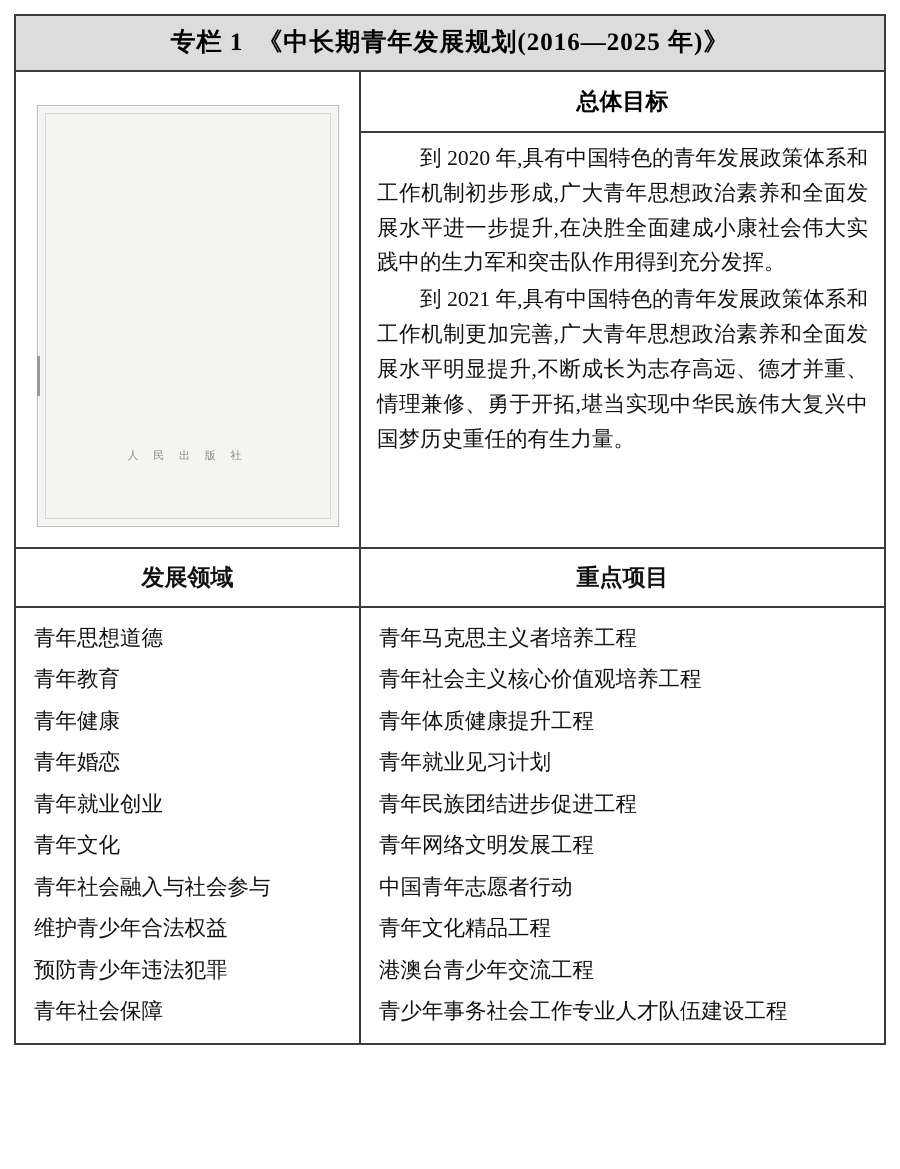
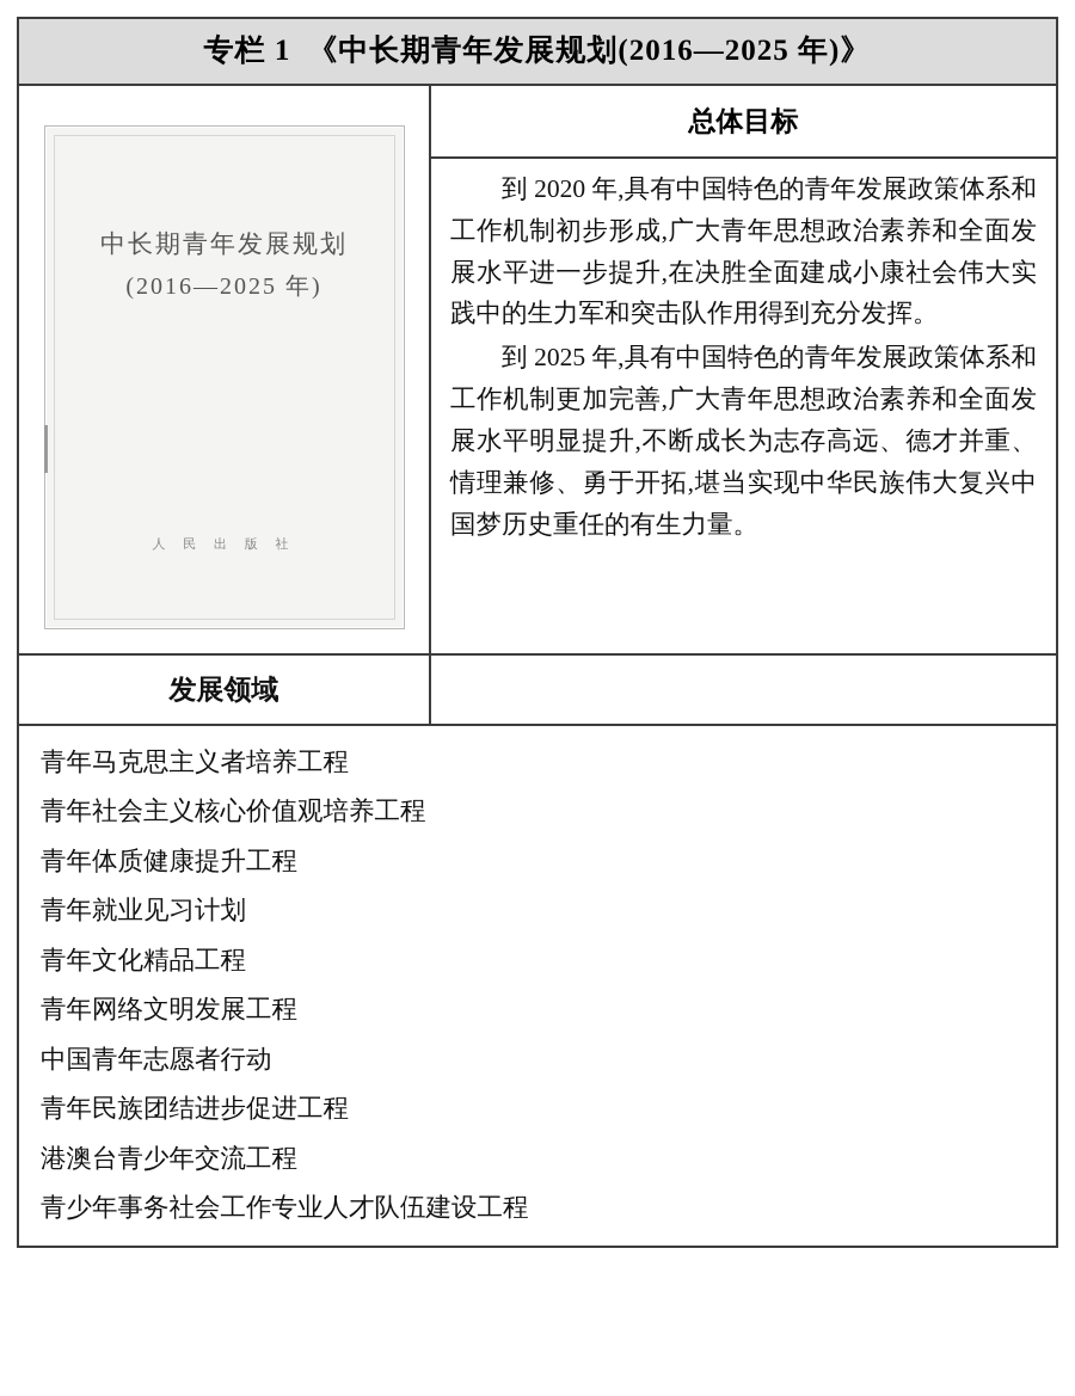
  专栏 1 《中长期青年发展规划(2016—2025 年)》
+ 中长期青年发展规划
+ (2016—2025 年)
  人 民 出 版 社
  总体目标
  到 2020 年,具有中国特色的青年发展政策体系和工作机制初步形成,广大青年思想政治素养和全面发展水平进一步提升,在决胜全面建成小康社会伟大实践中的生力军和突击队作用得到充分发挥。
- 到 2021 年,具有中国特色的青年发展政策体系和工作机制更加完善,广大青年思想政治素养和全面发展水平明显提升,不断成长为志存高远、德才并重、情理兼修、勇于开拓,堪当实现中华民族伟大复兴中国梦历史重任的有生力量。
+ 到 2025 年,具有中国特色的青年发展政策体系和工作机制更加完善,广大青年思想政治素养和全面发展水平明显提升,不断成长为志存高远、德才并重、情理兼修、勇于开拓,堪当实现中华民族伟大复兴中国梦历史重任的有生力量。
  发展领域
- 重点项目
- 青年思想道德
- 青年教育
- 青年健康
- 青年婚恋
- 青年就业创业
- 青年文化
- 青年社会融入与社会参与
- 维护青少年合法权益
- 预防青少年违法犯罪
- 青年社会保障
  青年马克思主义者培养工程
  青年社会主义核心价值观培养工程
  青年体质健康提升工程
  青年就业见习计划
- 青年民族团结进步促进工程
+ 青年文化精品工程
  青年网络文明发展工程
  中国青年志愿者行动
- 青年文化精品工程
+ 青年民族团结进步促进工程
  港澳台青少年交流工程
  青少年事务社会工作专业人才队伍建设工程
